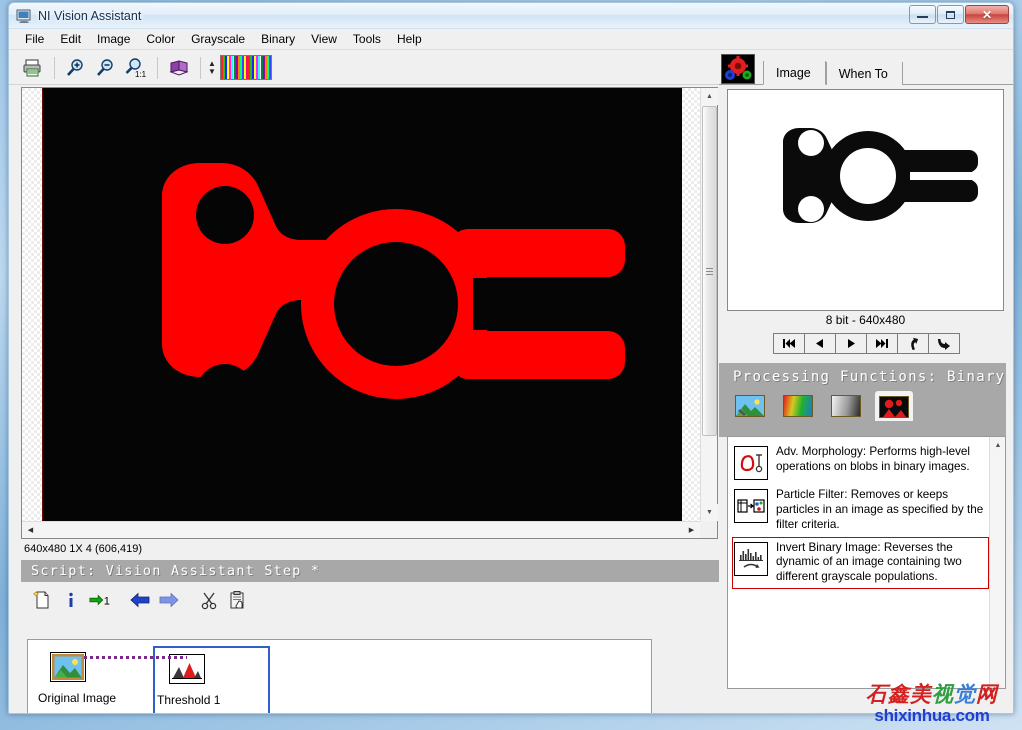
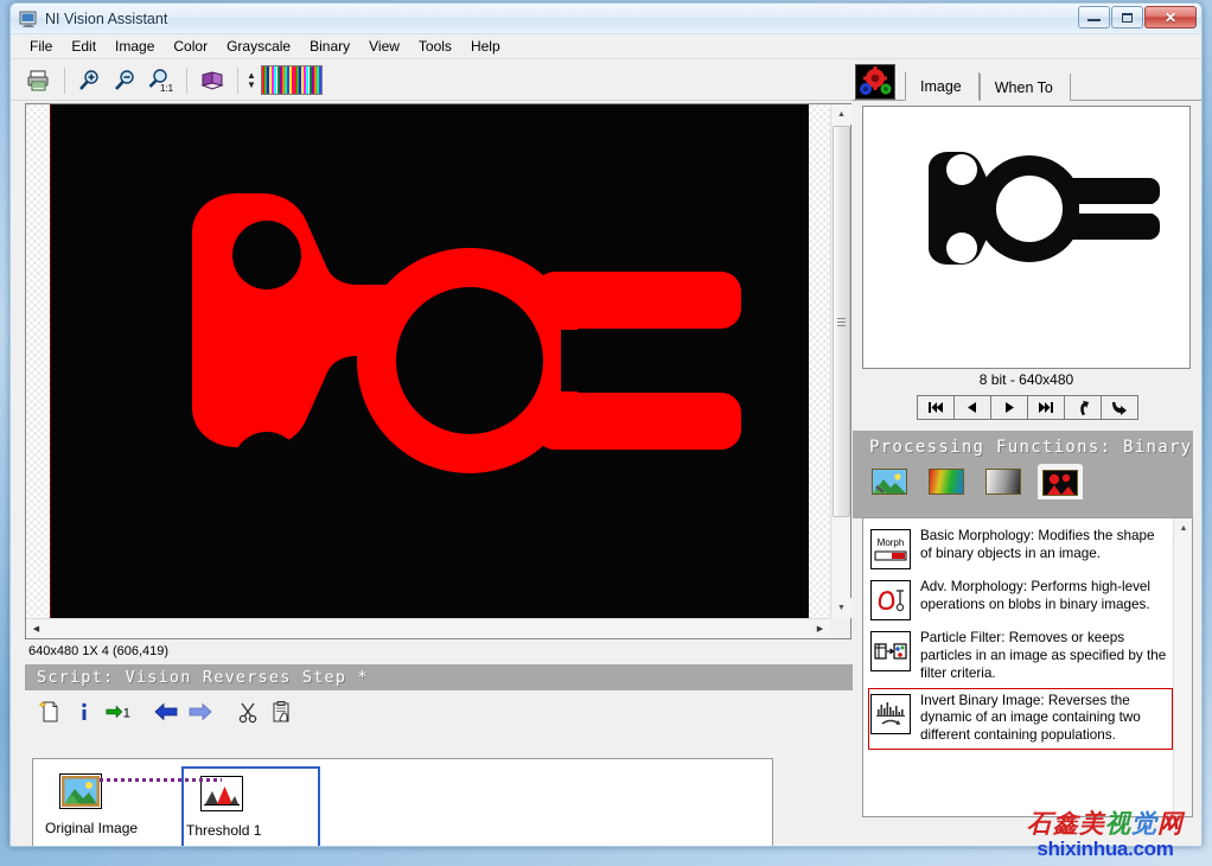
  NI Vision Assistant
  ✕
  File
  Edit
  Image
  Color
  Grayscale
  Binary
  View
  Tools
  Help
  1:1
  ▲
  ▼
  640x480 1X 4 (606,419)
- Script: Vision Assistant Step *
+ Script: Vision Reverses Step *
  1
  Original Image
  Threshold 1
  Image
  When To
  8 bit - 640x480
  Processing Functions: Binary
+ Morph
+ Basic Morphology: Modifies the shape of binary objects in an image.
  Adv. Morphology: Performs high-level operations on blobs in binary images.
  Particle Filter: Removes or keeps particles in an image as specified by the filter criteria.
- Invert Binary Image: Reverses the dynamic of an image containing two different grayscale populations.
+ Invert Binary Image: Reverses the dynamic of an image containing two different containing populations.
  石鑫美视觉网
  shixinhua.com
